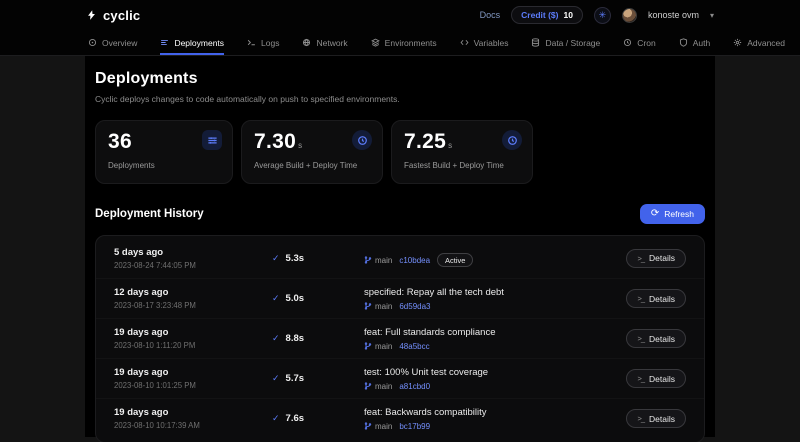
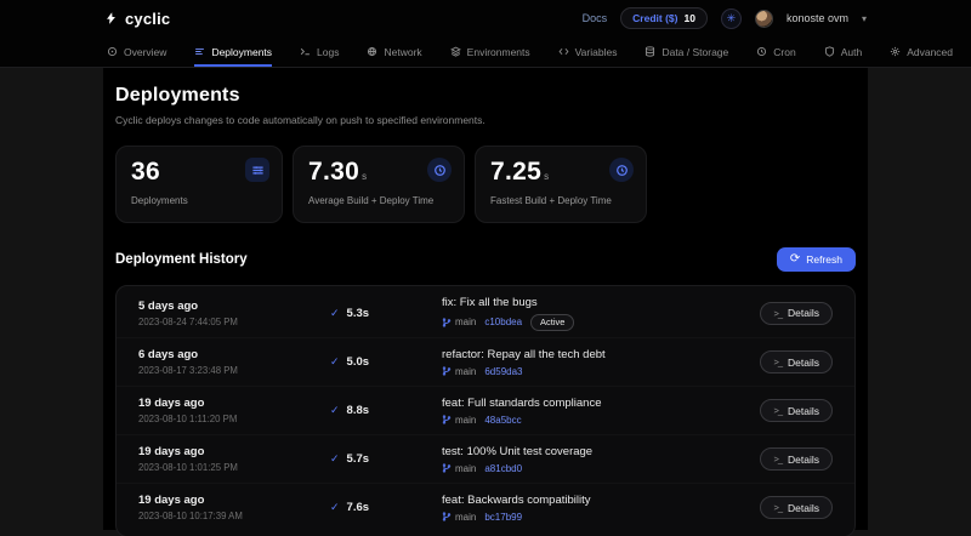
  cyclic
  Docs
  Credit ($)
  10
  ✳
  konoste ovm
  ▾
  Overview
  Deployments
  Logs
  Network
  Environments
  Variables
  Data / Storage
  Cron
  Auth
  Advanced
  Deployments
  Cyclic deploys changes to code automatically on push to specified environments.
  36
  Deployments
  7.30 s
  Average Build + Deploy Time
  7.25 s
  Fastest Build + Deploy Time
  Deployment History
  ⟳
  Refresh
  5 days ago
  2023-08-24 7:44:05 PM
  ✓
  5.3s
+ fix: Fix all the bugs
  main
  c10bdea
  Active
  >_
  Details
- 12 days ago
+ 6 days ago
  2023-08-17 3:23:48 PM
  ✓
  5.0s
- specified: Repay all the tech debt
+ refactor: Repay all the tech debt
  main
  6d59da3
  >_
  Details
  19 days ago
  2023-08-10 1:11:20 PM
  ✓
  8.8s
  feat: Full standards compliance
  main
  48a5bcc
  >_
  Details
  19 days ago
  2023-08-10 1:01:25 PM
  ✓
  5.7s
  test: 100% Unit test coverage
  main
  a81cbd0
  >_
  Details
  19 days ago
  2023-08-10 10:17:39 AM
  ✓
  7.6s
  feat: Backwards compatibility
  main
  bc17b99
  >_
  Details
